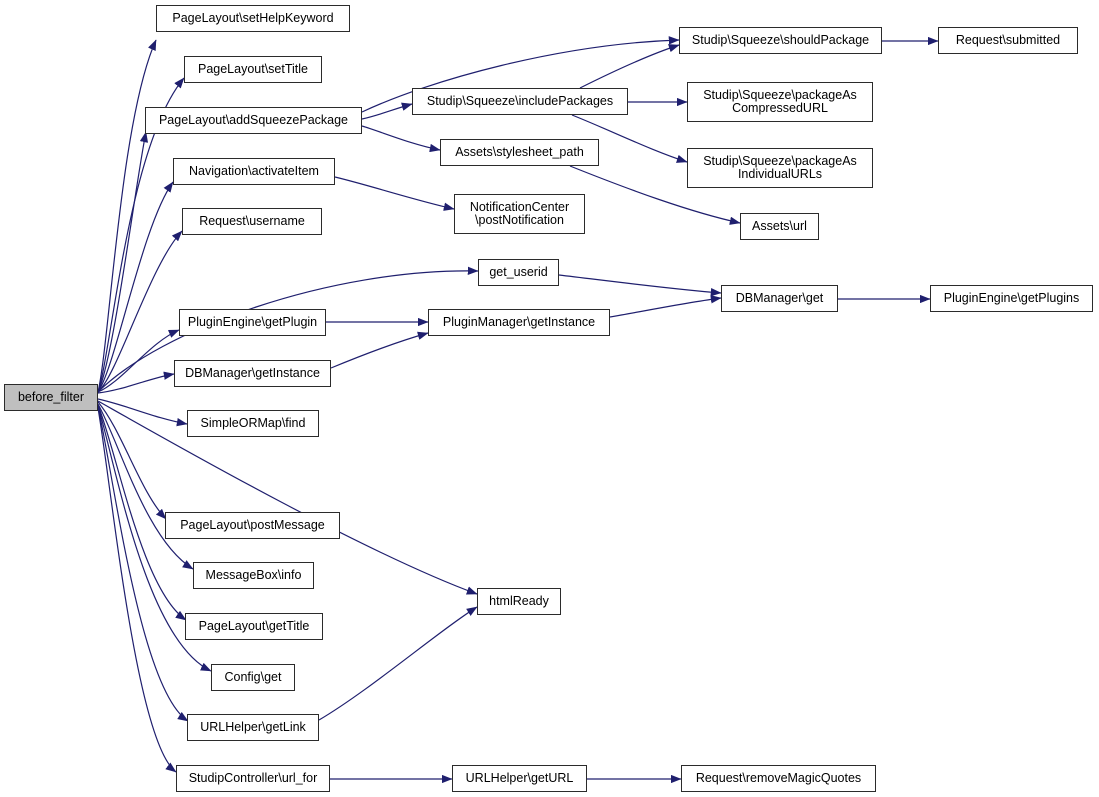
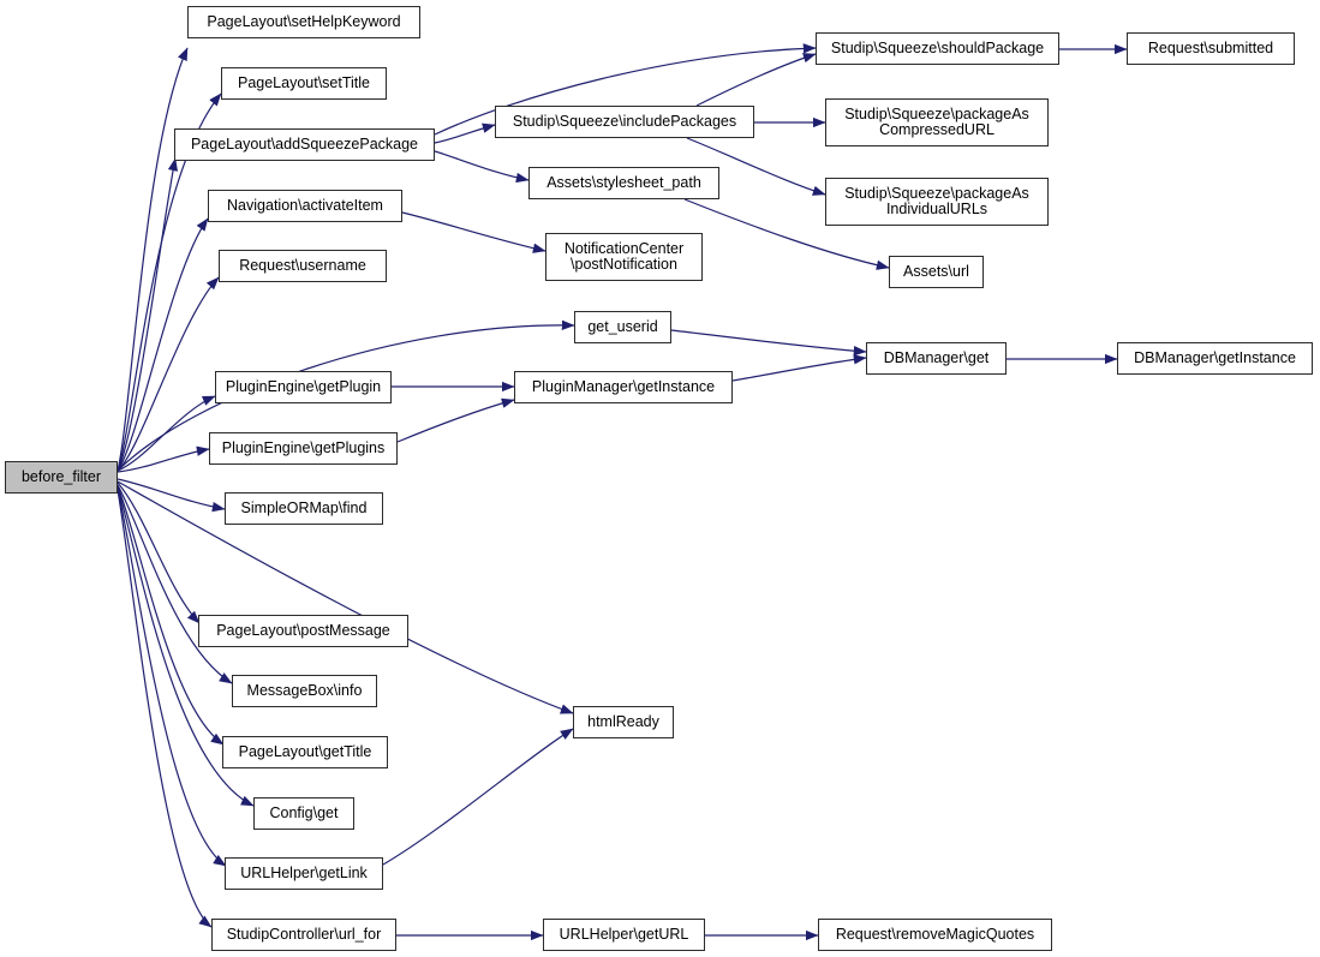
  before_filter
  PageLayout\setHelpKeyword
  PageLayout\setTitle
  PageLayout\addSqueezePackage
  Navigation\activateItem
  Request\username
  PluginEngine\getPlugin
- DBManager\getInstance
+ PluginEngine\getPlugins
  SimpleORMap\find
  PageLayout\postMessage
  MessageBox\info
  PageLayout\getTitle
  Config\get
  URLHelper\getLink
  StudipController\url_for
  Studip\Squeeze\includePackages
  Assets\stylesheet_path
  NotificationCenter
  \postNotification
  get_userid
  PluginManager\getInstance
  htmlReady
  URLHelper\getURL
  Studip\Squeeze\shouldPackage
  Studip\Squeeze\packageAs
  CompressedURL
  Studip\Squeeze\packageAs
  IndividualURLs
  Assets\url
  DBManager\get
  Request\submitted
- PluginEngine\getPlugins
+ DBManager\getInstance
  Request\removeMagicQuotes
